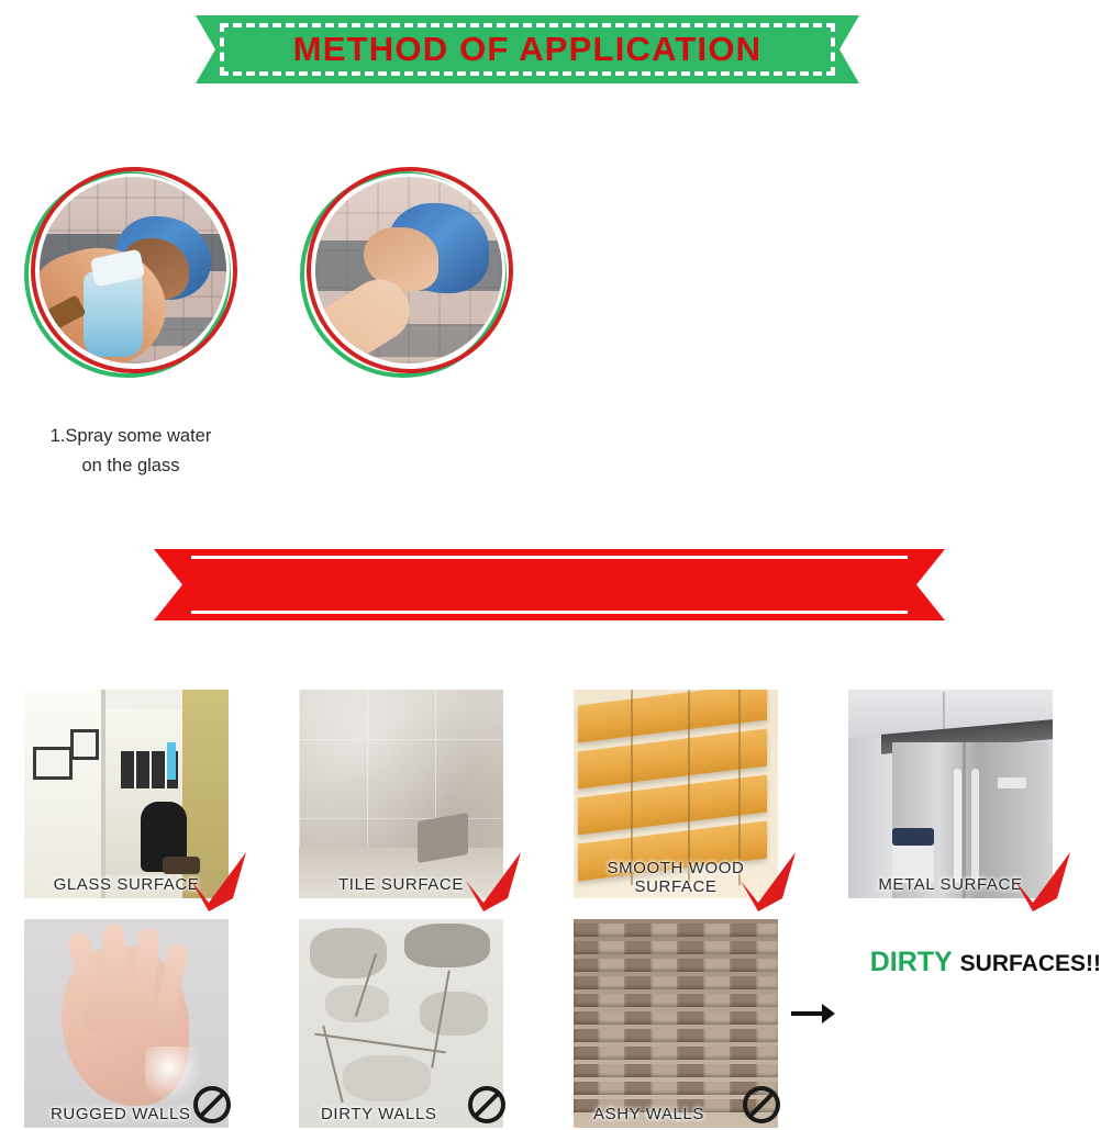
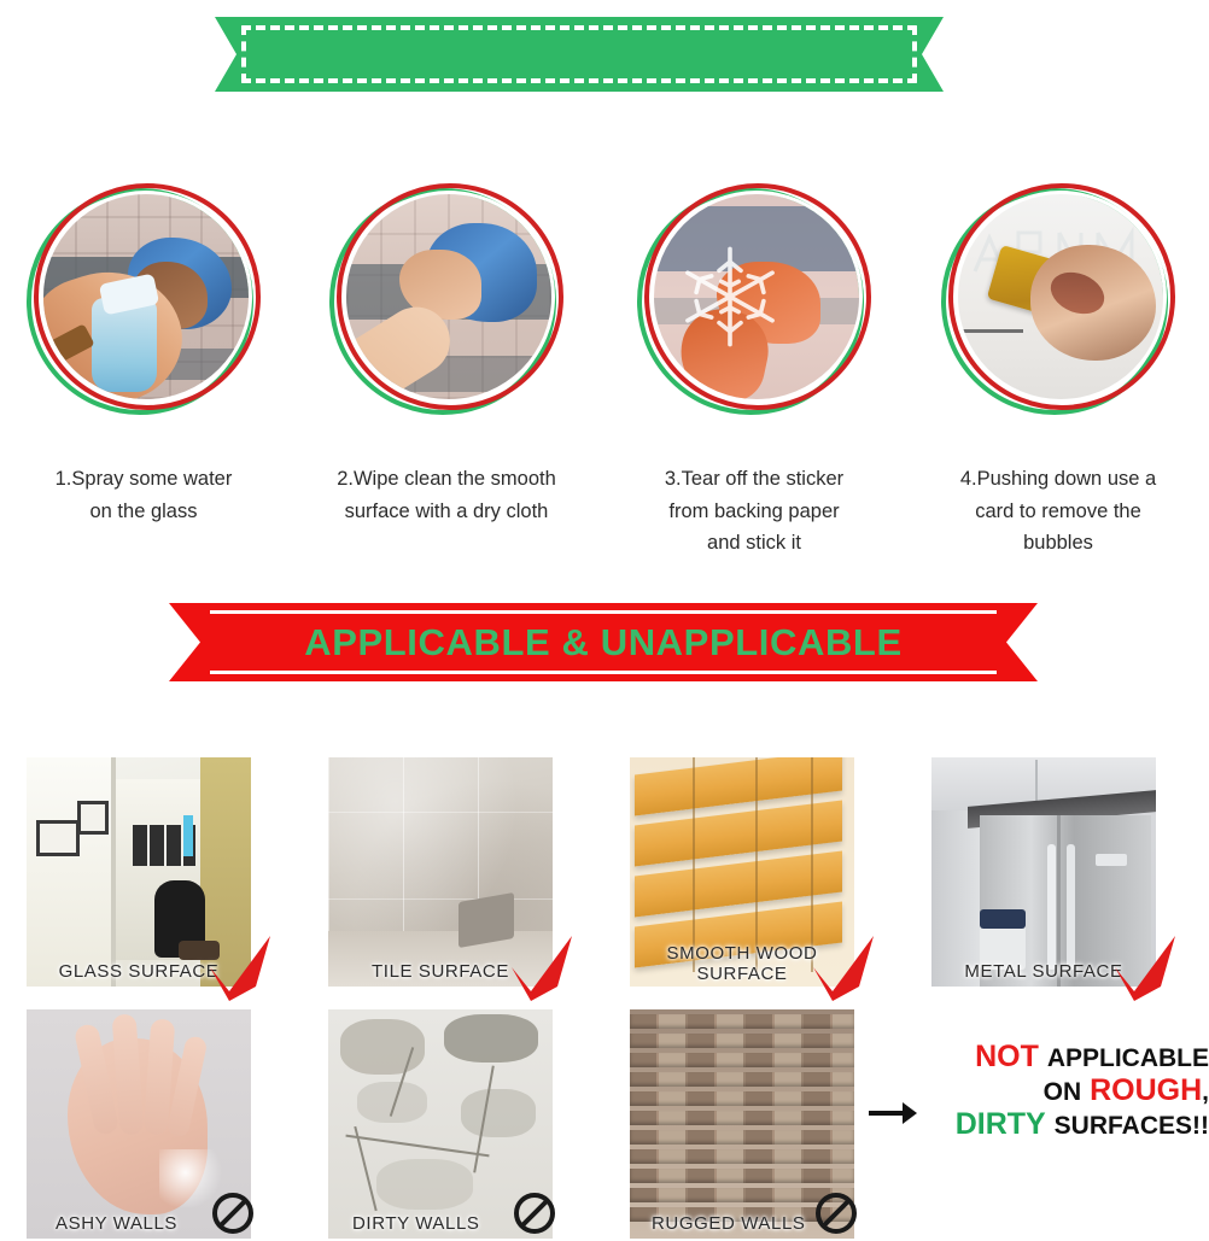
- METHOD OF APPLICATION
  1.Spray some water
  on the glass
+ 2.Wipe clean the smooth
+ surface with a dry cloth
+ 3.Tear off the sticker
+ from backing paper
+ and stick it
+ 4.Pushing down use a
+ card to remove the
+ bubbles
+ APPLICABLE & UNAPPLICABLE
  GLASS SURFAC
  TILE SURFACE
  SMOOTH WOOD
  SURFACE
  METAL SURFACE
- RUGGED WALLS
+ ASHY WALLS
  DIRTY WALLS
- ASHY WALLS
+ RUGGED WALLS
+ NOT APPLICABLE
+ ON ROUGH,
  DIRTY SURFACES!!
